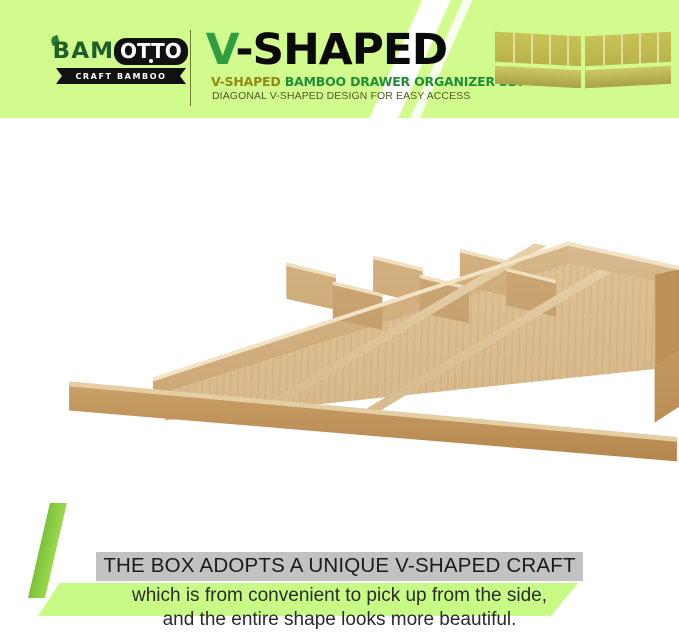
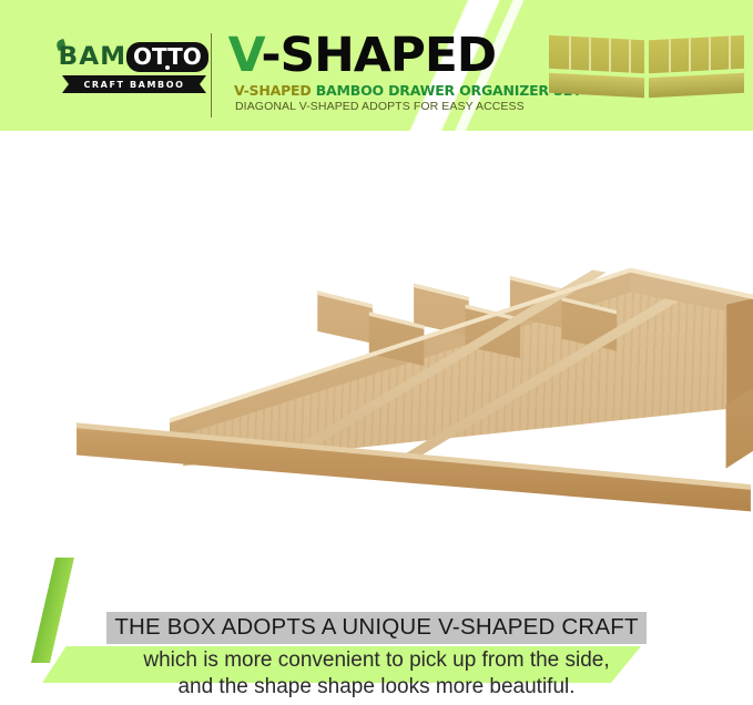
  BAM
  OTTO
  CRAFT BAMBOO
  V-SHAPED
  V-SHAPED BAMBOO DRAWER ORGANIZER
- DIAGONAL V-SHAPED DESIGN FOR EASY ACCESS
+ DIAGONAL V-SHAPED ADOPTS FOR EASY ACCESS
  THE BOX ADOPTS A UNIQUE V-SHAPED CRAFT
- which is from convenient to pick up from the side,
+ which is more convenient to pick up from the side,
- and the entire shape looks more beautiful.
+ and the shape shape looks more beautiful.
